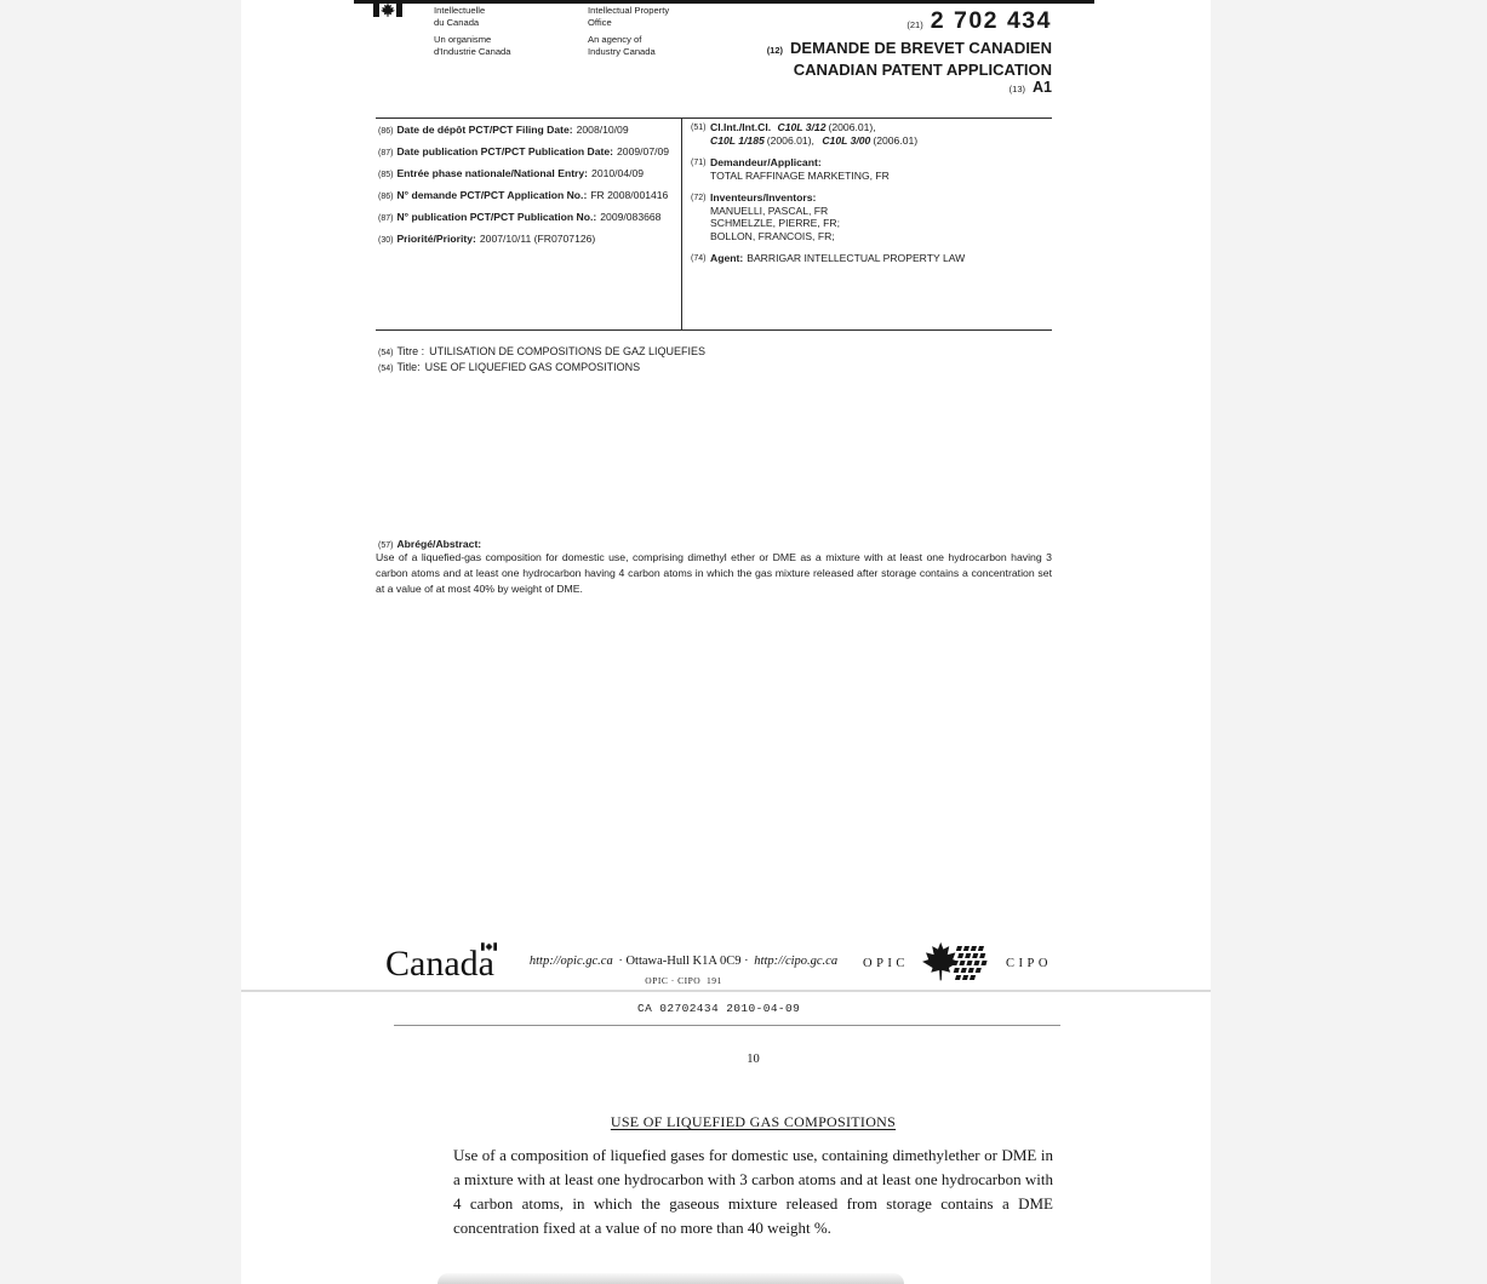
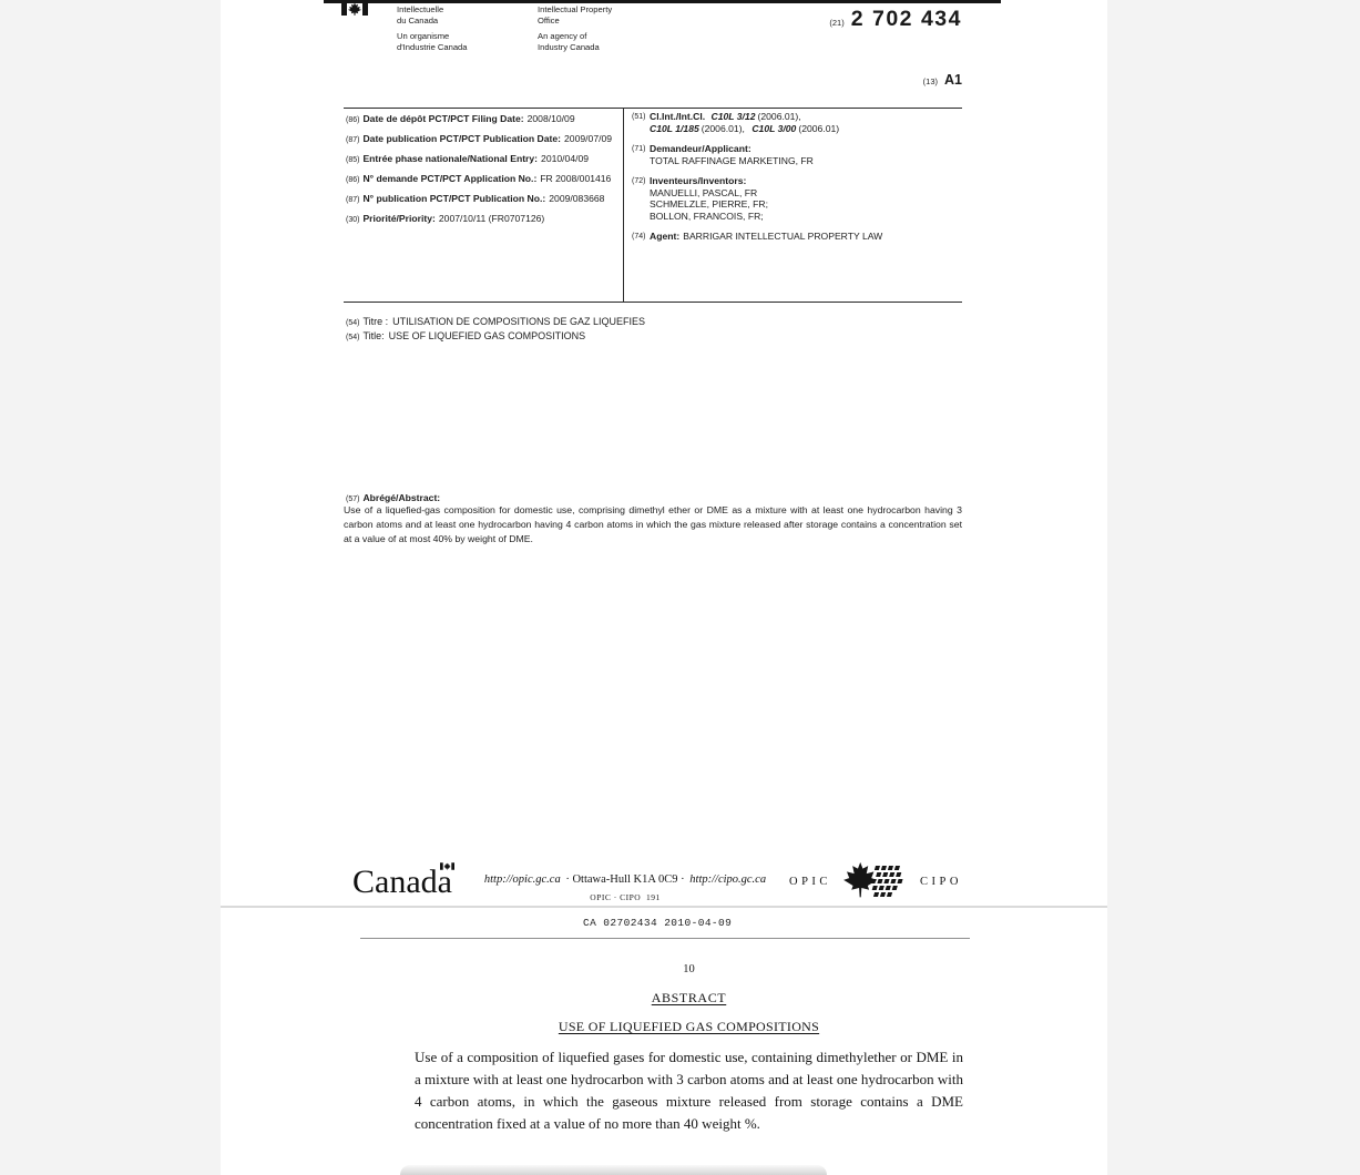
  Intellectuelle
  du Canada
  Un organisme
  d'Industrie Canada
  Intellectual Property
  Office
  An agency of
  Industry Canada
  (21) 2 702 434
- (12) DEMANDE DE BREVET CANADIEN
- CANADIAN PATENT APPLICATION
  (13) A1
  Date de dépôt PCT/PCT Filing Date: 2008/10/09
  Date publication PCT/PCT Publication Date: 2009/07/09
  Entrée phase nationale/National Entry: 2010/04/09
  N° demande PCT/PCT Application No.: FR 2008/001416
  N° publication PCT/PCT Publication No.: 2009/083668
  Priorité/Priority: 2007/10/11 (FR0707126)
  Cl.Int./Int.Cl. C10L 3/12 (2006.01),
  C10L 1/185 (2006.01), C10L 3/00 (2006.01)
  Demandeur/Applicant:
  TOTAL RAFFINAGE MARKETING, FR
  Inventeurs/Inventors:
  MANUELLI, PASCAL, FR
  SCHMELZLE, PIERRE, FR;
  BOLLON, FRANCOIS, FR;
  Agent: BARRIGAR INTELLECTUAL PROPERTY LAW
  Titre : UTILISATION DE COMPOSITIONS DE GAZ LIQUEFIES
  Title: USE OF LIQUEFIED GAS COMPOSITIONS
  Abrégé/Abstract:
  Use of a liquefied-gas composition for domestic use, comprising dimethyl ether or DME as a mixture with at least one hydrocarbon having 3 carbon atoms and at least one hydrocarbon having 4 carbon atoms in which the gas mixture released after storage contains a concentration set at a value of at most 40% by weight of DME.
  Canada
  http://opic.gc.ca · Ottawa-Hull K1A 0C9 · http://cipo.gc.ca
  OPIC · CIPO 191
  OPIC
  CIPO
  CA 02702434 2010-04-09
  10
+ ABSTRACT
  USE OF LIQUEFIED GAS COMPOSITIONS
  Use of a composition of liquefied gases for domestic use, containing dimethylether or DME in a mixture with at least one hydrocarbon with 3 carbon atoms and at least one hydrocarbon with 4 carbon atoms, in which the gaseous mixture released from storage contains a DME concentration fixed at a value of no more than 40 weight %.
